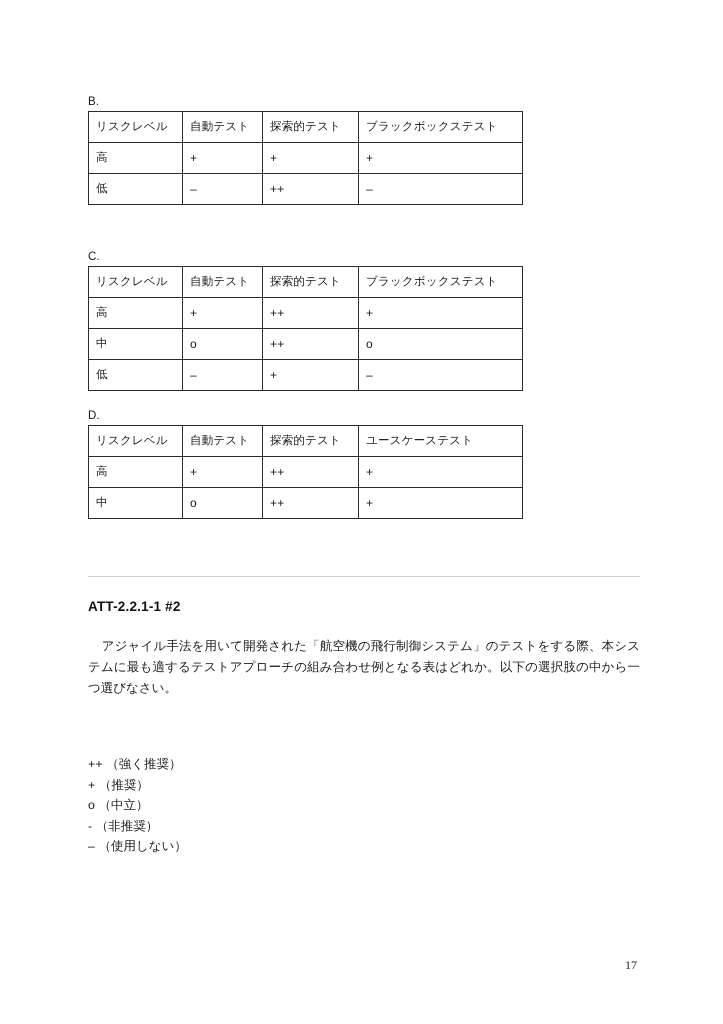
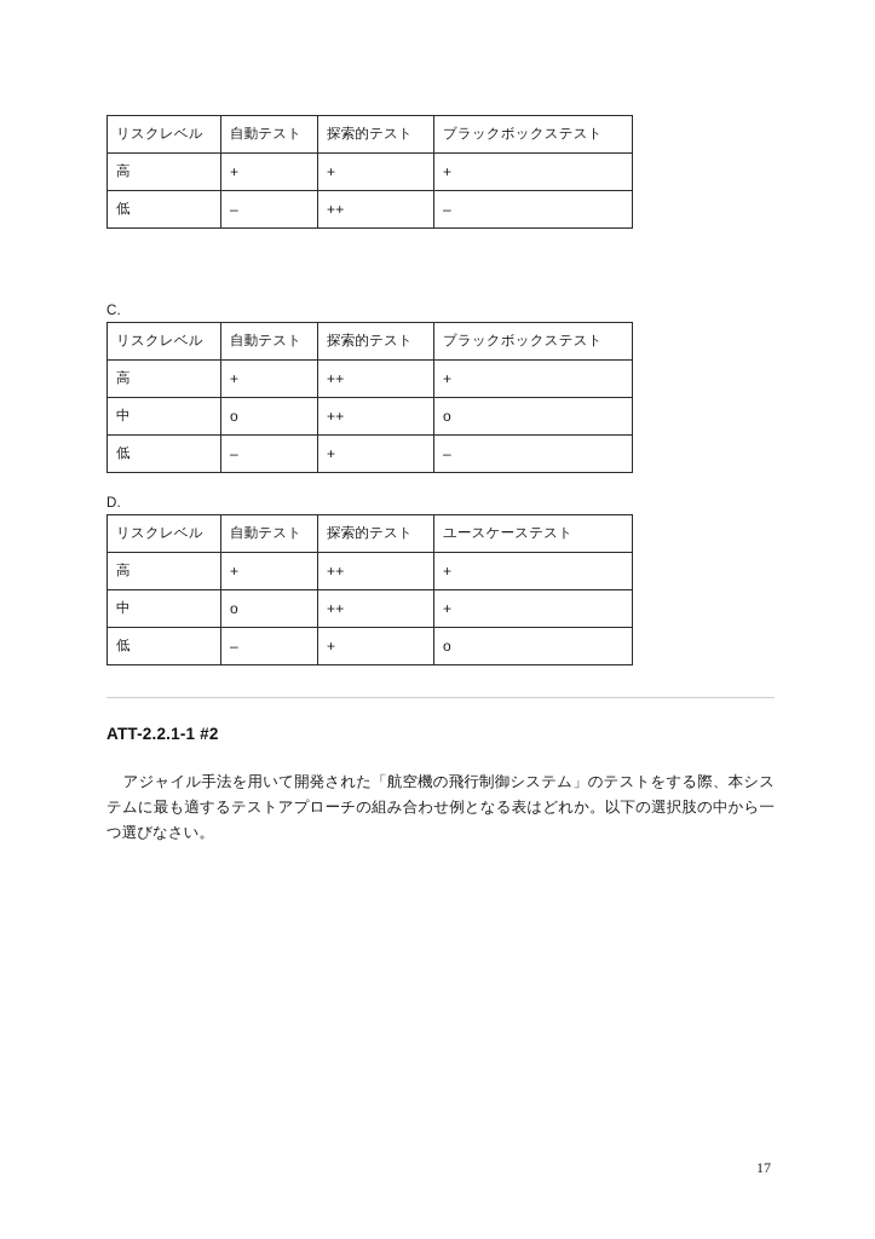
- B.
  リスクレベル	自動テスト	探索的テスト	ブラックボックステスト
  高	+	+	+
  低	–	++	–
  C.
  リスクレベル	自動テスト	探索的テスト	ブラックボックステスト
  高	+	++	+
  中	o	++	o
  低	–	+	–
  D.
  リスクレベル	自動テスト	探索的テスト	ユースケーステスト
  高	+	++	+
  中	o	++	+
+ 低	–	+	o
  ATT-2.2.1-1 #2
  アジャイル手法を用いて開発された「航空機の飛行制御システム」のテストをする際、本システムに最も適するテストアプローチの組み合わせ例となる表はどれか。以下の選択肢の中から一つ選びなさい。
- ++ （強く推奨）
- + （推奨）
- o （中立）
- - （非推奨）
- – （使用しない）
  17
